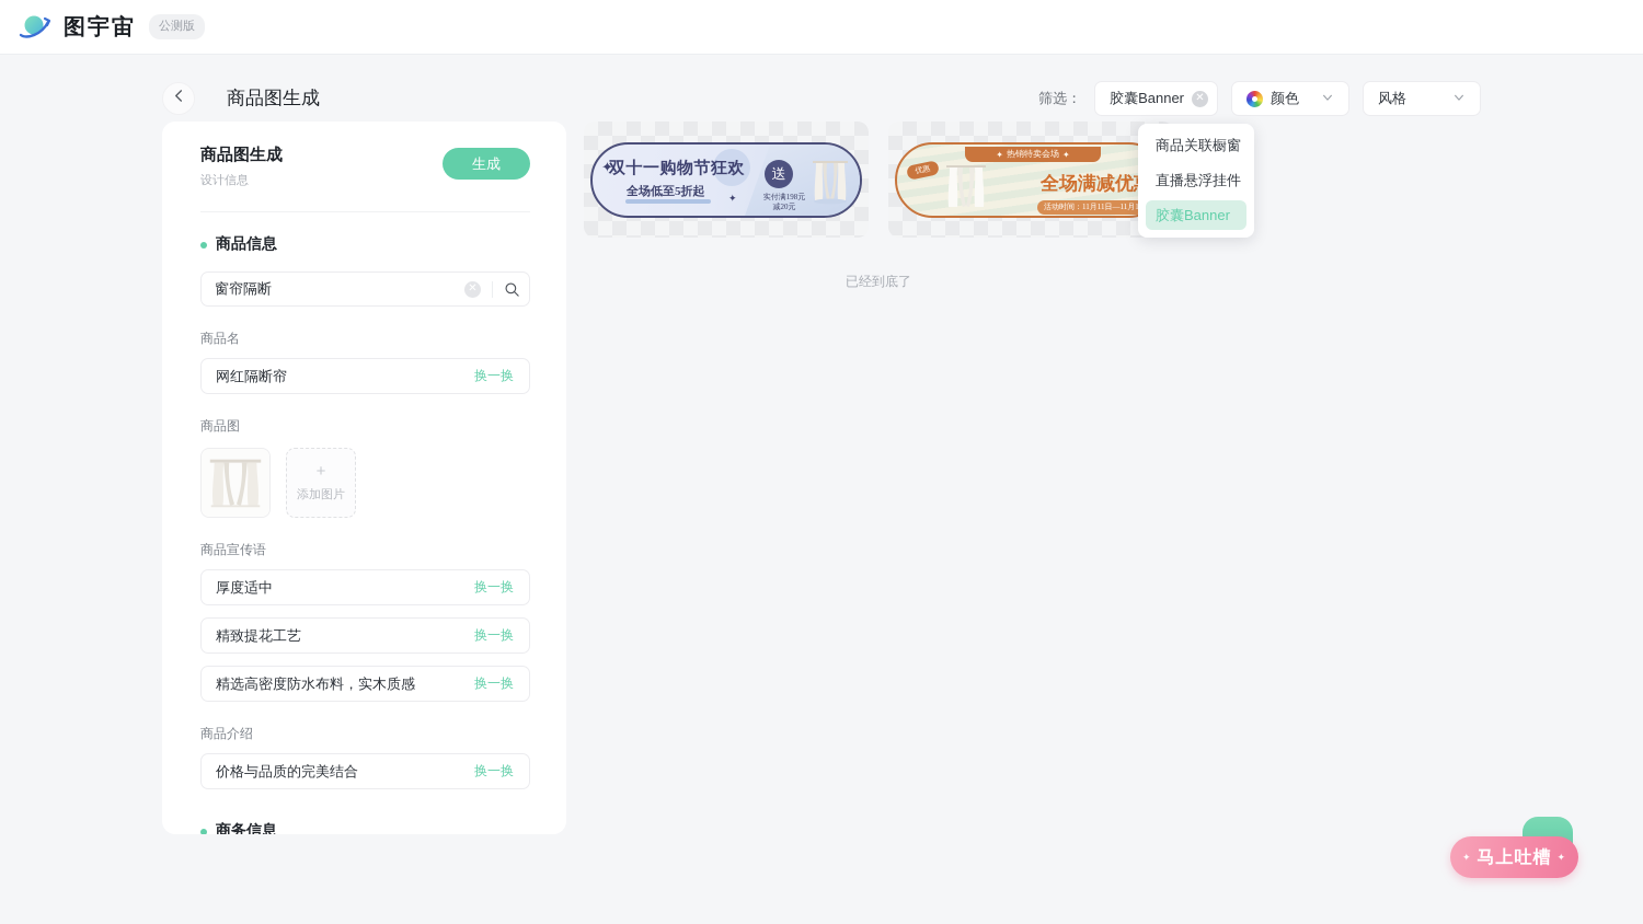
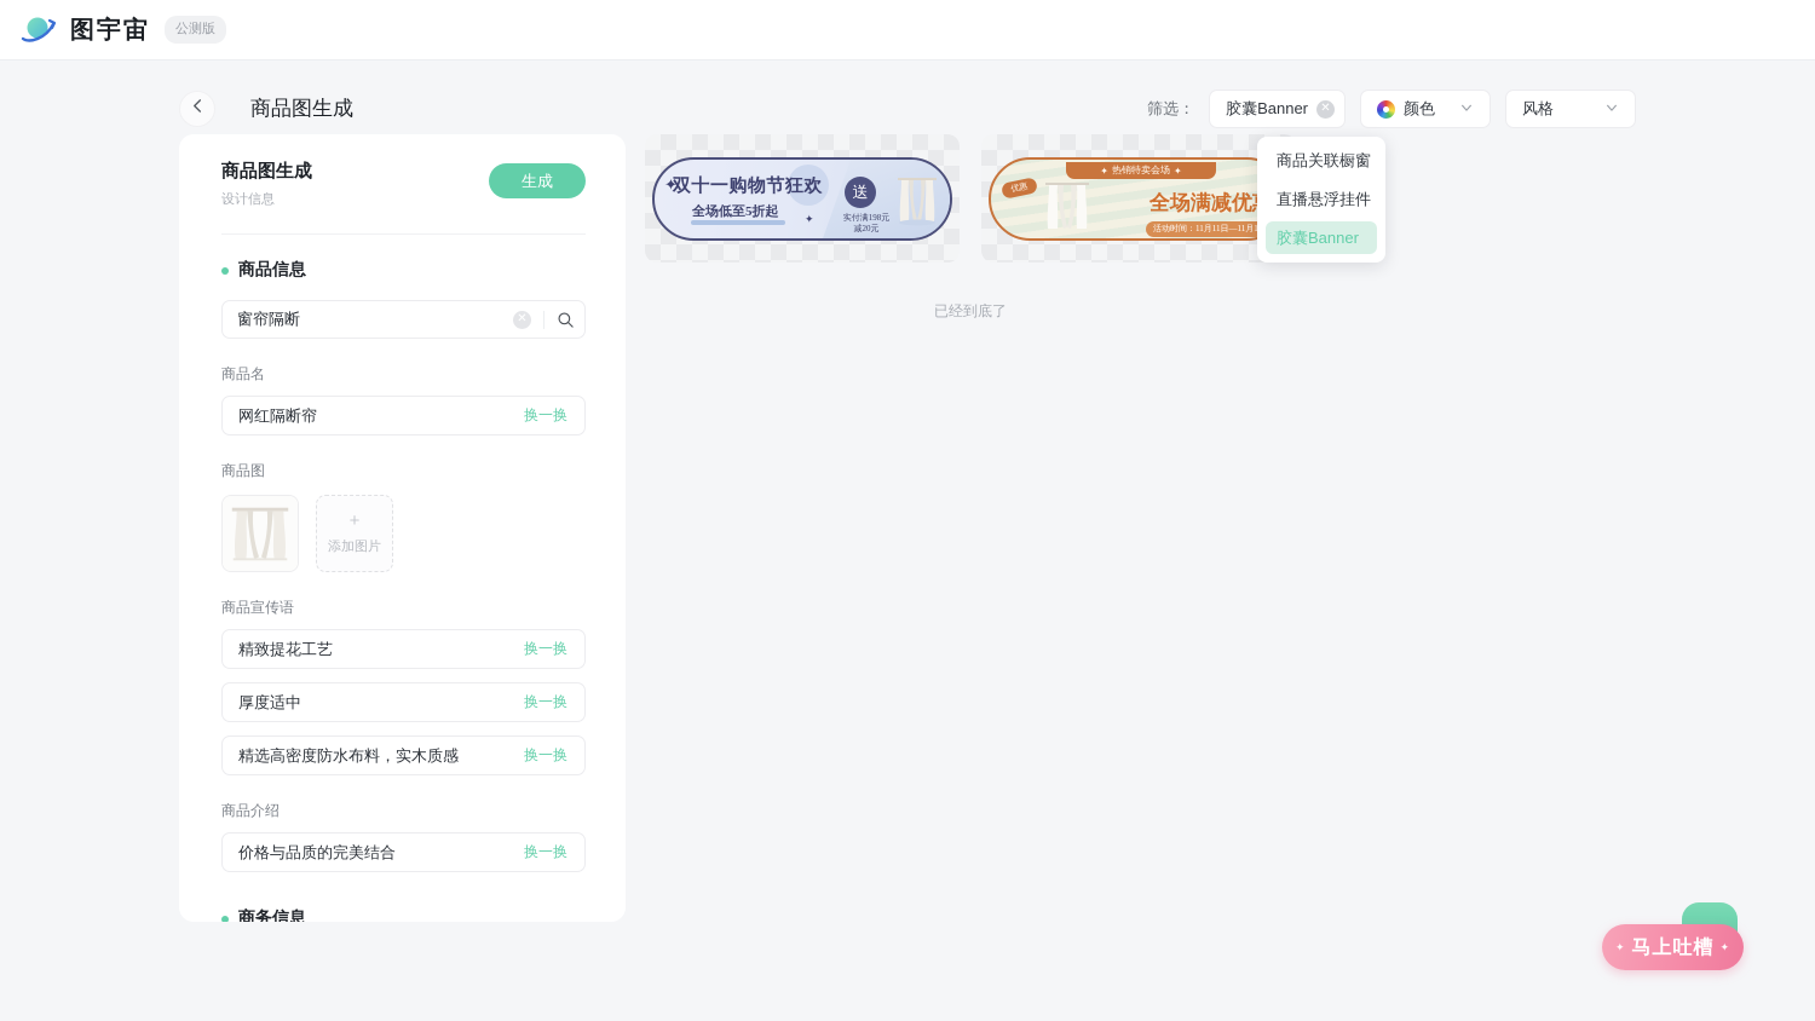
  图宇宙
  公测版
  商品图生成
  筛选：
  胶囊Banner
  ✕
  颜色
  风格
  商品关联橱窗
  直播悬浮挂件
  胶囊Banner
  商品图生成
  设计信息
  生成
  商品信息
  窗帘隔断
  ✕
  商品名
  网红隔断帘
  换一换
  商品图
  +
  添加图片
  商品宣传语
- 厚度适中
+ 精致提花工艺
  换一换
- 精致提花工艺
+ 厚度适中
  换一换
  精选高密度防水布料，实木质感
  换一换
  商品介绍
  价格与品质的完美结合
  换一换
  商务信息
  ✦
  双十一购物节狂欢
  全场低至5折起
  ✦
  送
  实付满198元
  减20元
  ✦
  热销特卖会场
  ✦
  全场满减优
  活动时间：11月11日—11月1
  已经到底了
  ✦
  马上吐槽
  ✦
